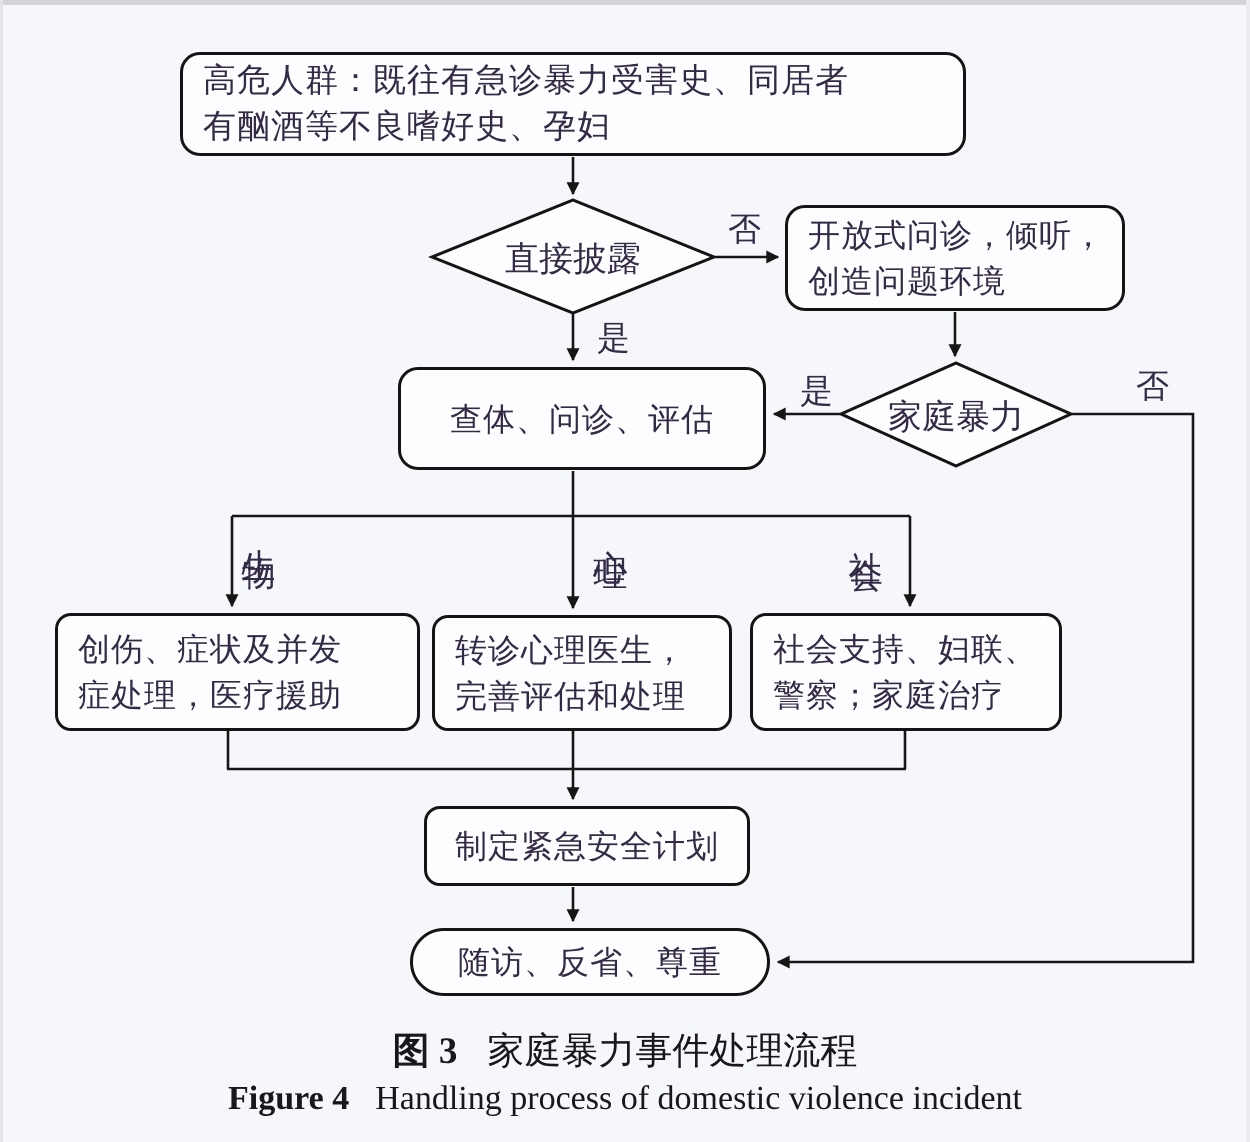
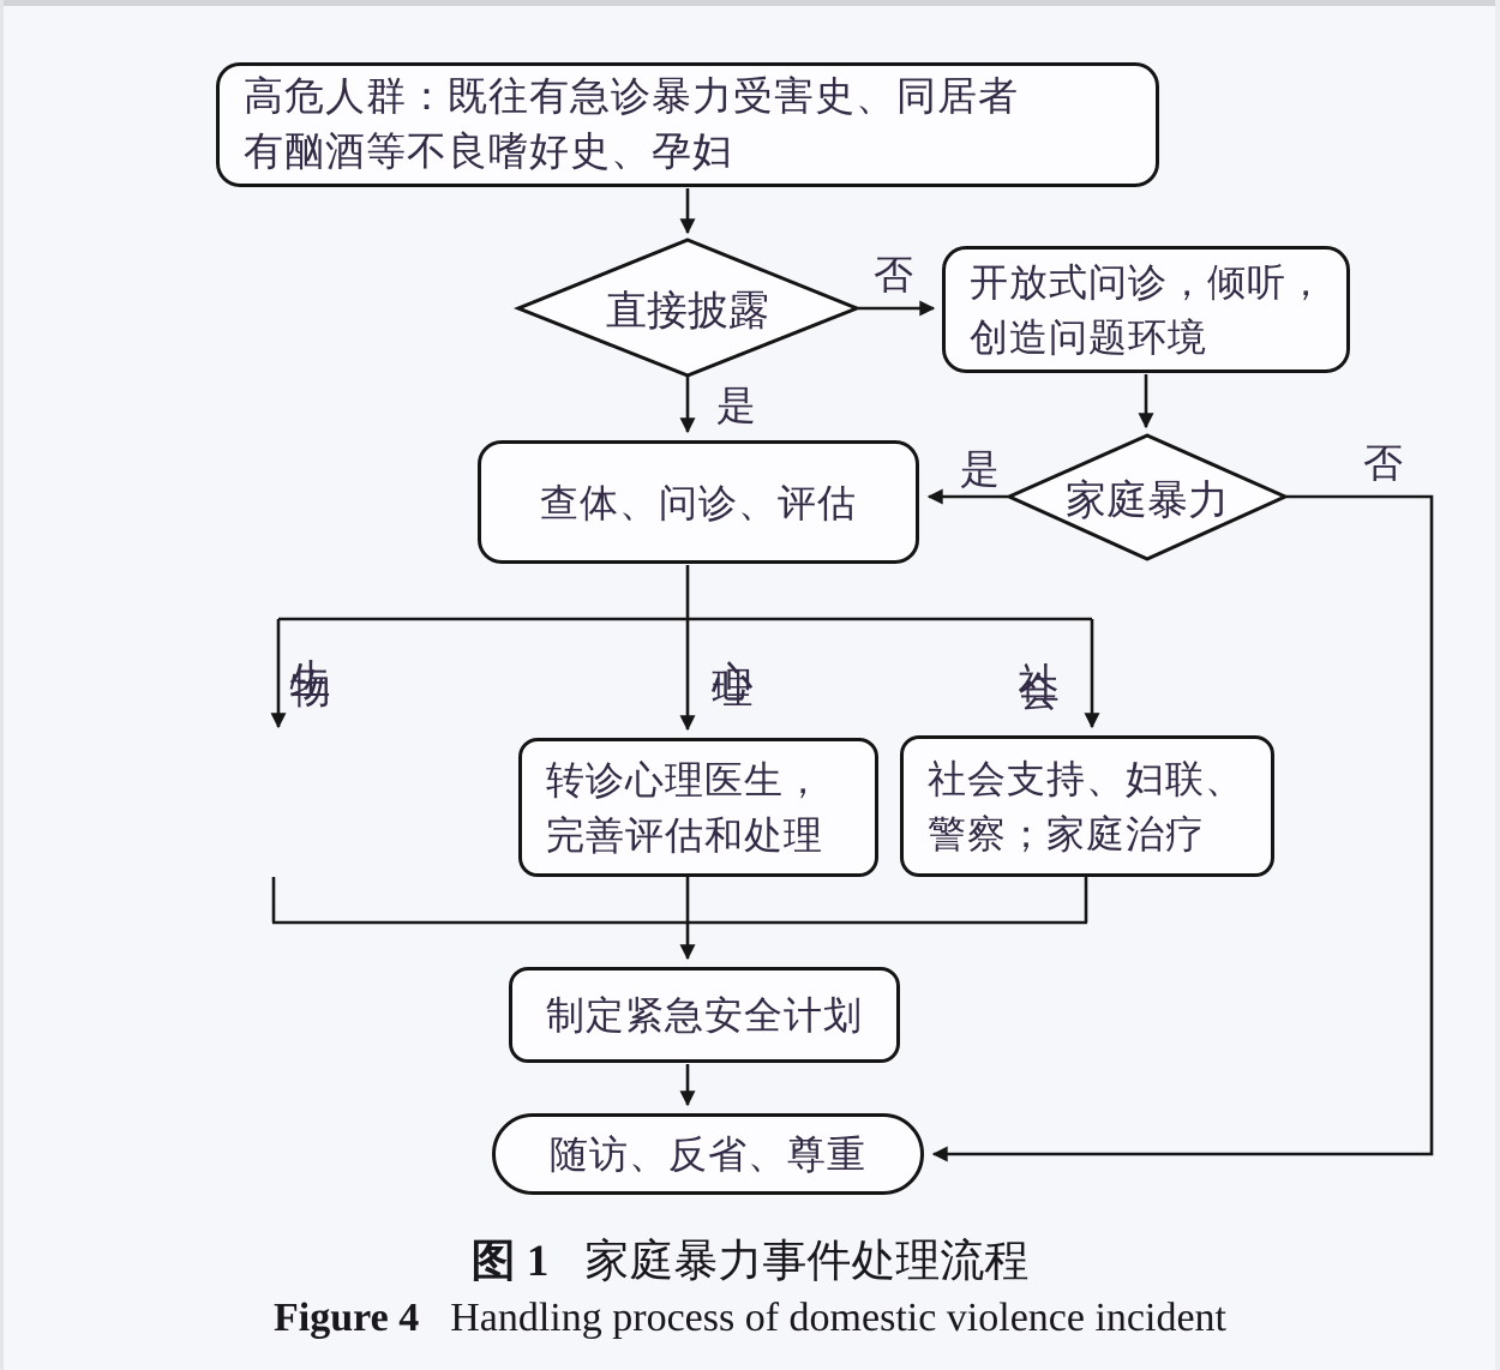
  高危人群：既往有急诊暴力受害史、同居者
  有酗酒等不良嗜好史、孕妇
  开放式问诊，倾听，
  创造问题环境
  查体、问诊、评估
- 创伤、症状及并发
- 症处理，医疗援助
  转诊心理医生，
  完善评估和处理
  社会支持、妇联、
  警察；家庭治疗
  制定紧急安全计划
  随访、反省、尊重
  直接披露
  家庭暴力
  否
  是
  是
  否
- 图 3 家庭暴力事件处理流程
+ 图 1 家庭暴力事件处理流程
  Figure 4 Handling process of domestic violence incident
